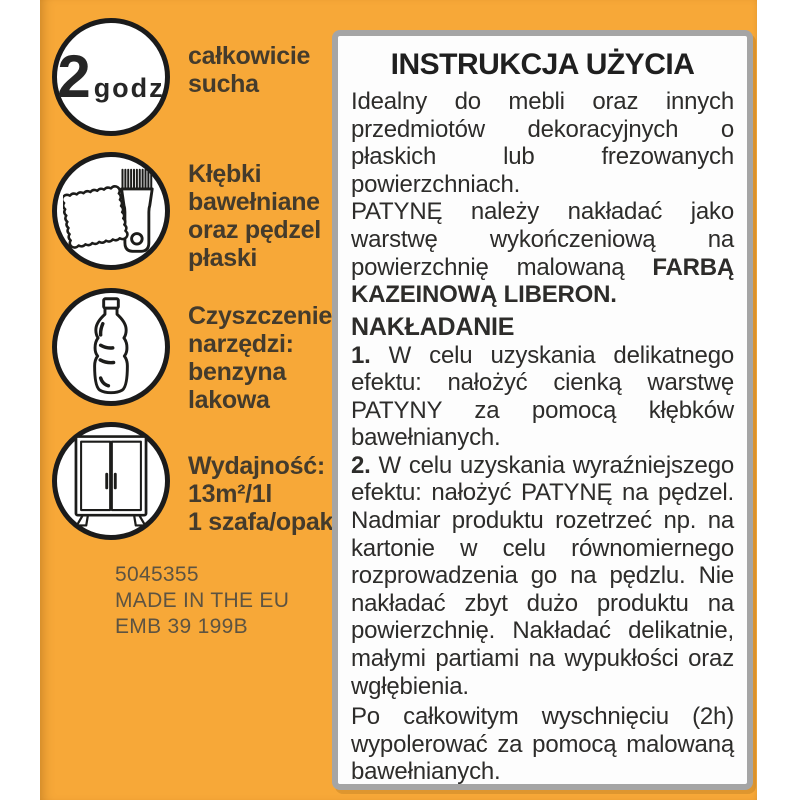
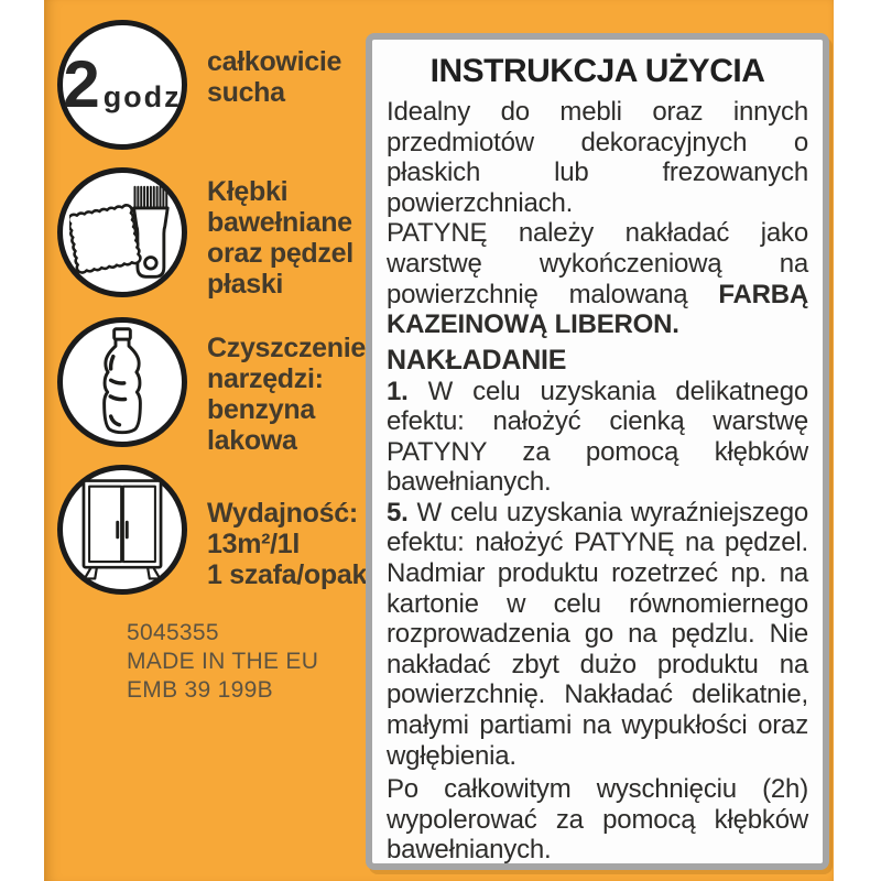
  2
  godz
  całkowicie
  sucha
  Kłębki
  bawełniane
  oraz pędzel
  płaski
  Czyszczenie
  narzędzi:
  benzyna
  lakowa
  Wydajność:
  13m²/1l
  1 szafa/opak
  5045355
  MADE IN THE EU
  EMB 39 199B
  INSTRUKCJA UŻYCIA
  Idealny do mebli oraz innych przedmiotów dekoracyjnych o płaskich lub frezowanych powierzchniach.
  PATYNĘ należy nakładać jako warstwę wykończeniową na powierzchnię malowaną FARBĄ KAZEINOWĄ LIBERON.
  NAKŁADANIE
  1. W celu uzyskania delikatnego efektu: nałożyć cienką warstwę PATYNY za pomocą kłębków bawełnianych.
- 2. W celu uzyskania wyraźniejszego efektu: nałożyć PATYNĘ na pędzel. Nadmiar produktu rozetrzeć np. na kartonie w celu równomiernego rozprowadzenia go na pędzlu. Nie nakładać zbyt dużo produktu na powierzchnię. Nakładać delikatnie, małymi partiami na wypukłości oraz wgłębienia.
+ 5. W celu uzyskania wyraźniejszego efektu: nałożyć PATYNĘ na pędzel. Nadmiar produktu rozetrzeć np. na kartonie w celu równomiernego rozprowadzenia go na pędzlu. Nie nakładać zbyt dużo produktu na powierzchnię. Nakładać delikatnie, małymi partiami na wypukłości oraz wgłębienia.
- Po całkowitym wyschnięciu (2h) wypolerować za pomocą malowaną bawełnianych.
+ Po całkowitym wyschnięciu (2h) wypolerować za pomocą kłębków bawełnianych.
